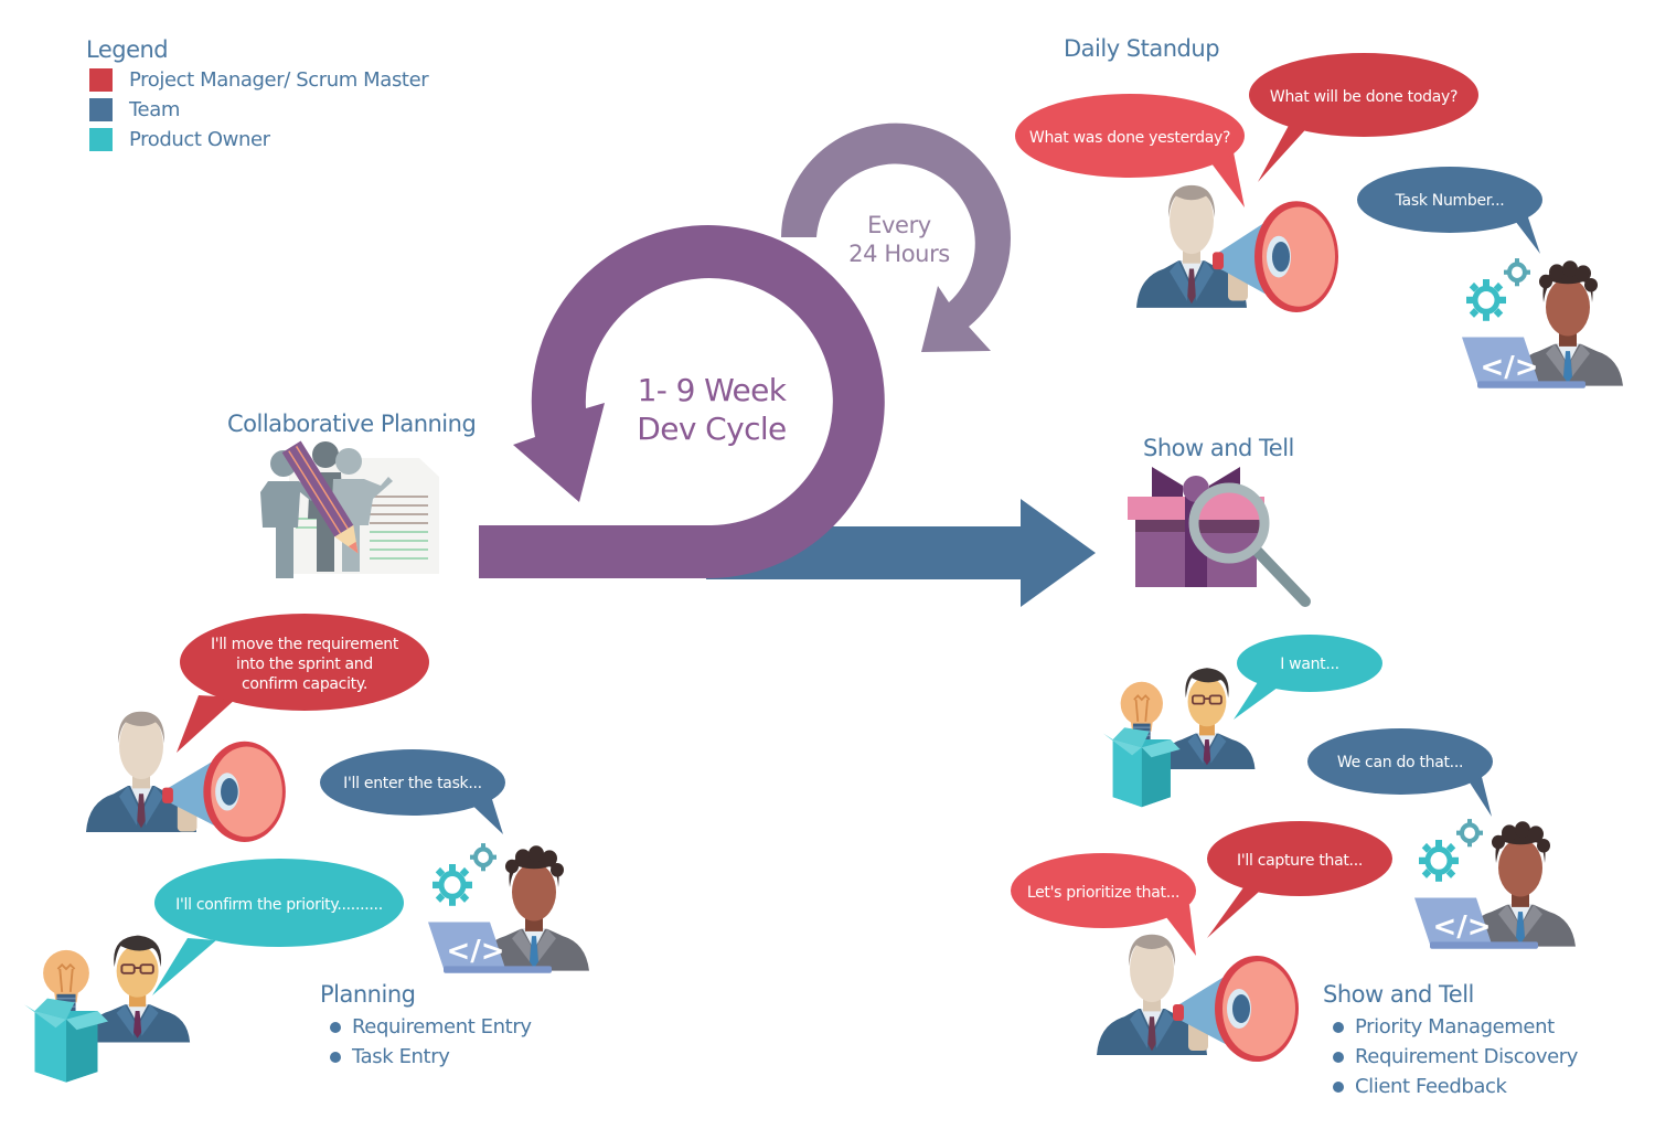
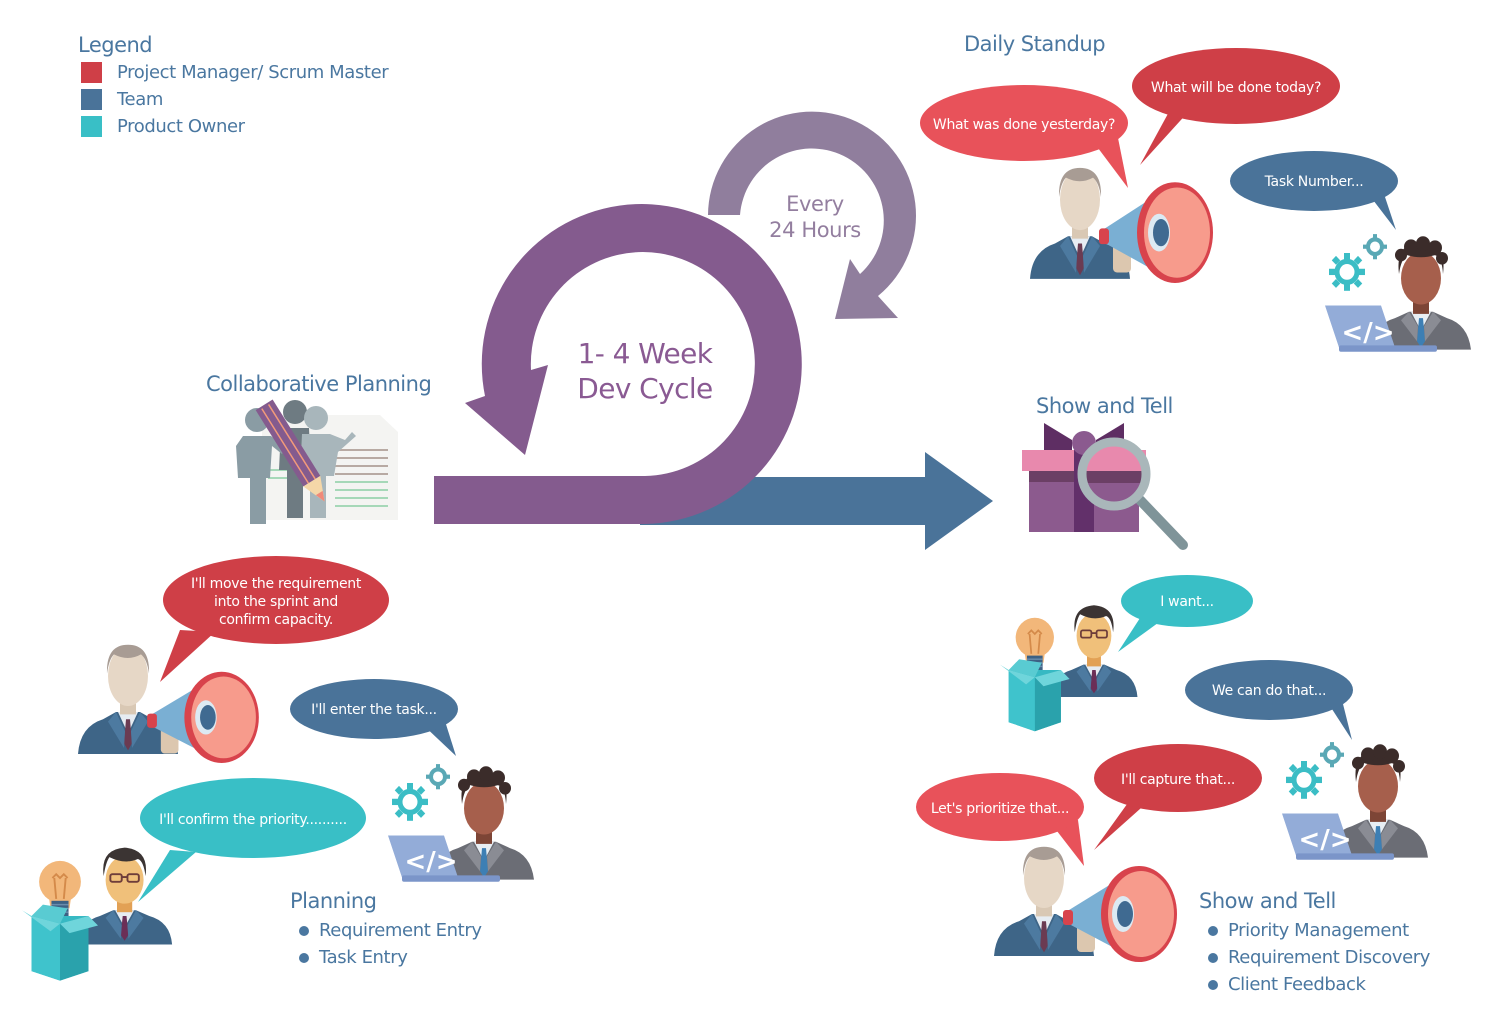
  Legend
  Project Manager/ Scrum Master
  Team
  Product Owner
  Daily Standup
  Collaborative Planning
  Show and Tell
- 1- 9 Week
+ 1- 4 Week
  Dev Cycle
  Every
  24 Hours
  What will be done today?
  What was done yesterday?
  Task Number...
  </>
  I'll move the requirement
  into the sprint and
  confirm capacity.
  I'll enter the task...
  </>
  I'll confirm the priority..........
  I want...
  We can do that...
  </>
  I'll capture that...
  Let's prioritize that...
  Planning
  Requirement Entry
  Task Entry
  Show and Tell
  Priority Management
  Requirement Discovery
  Client Feedback
